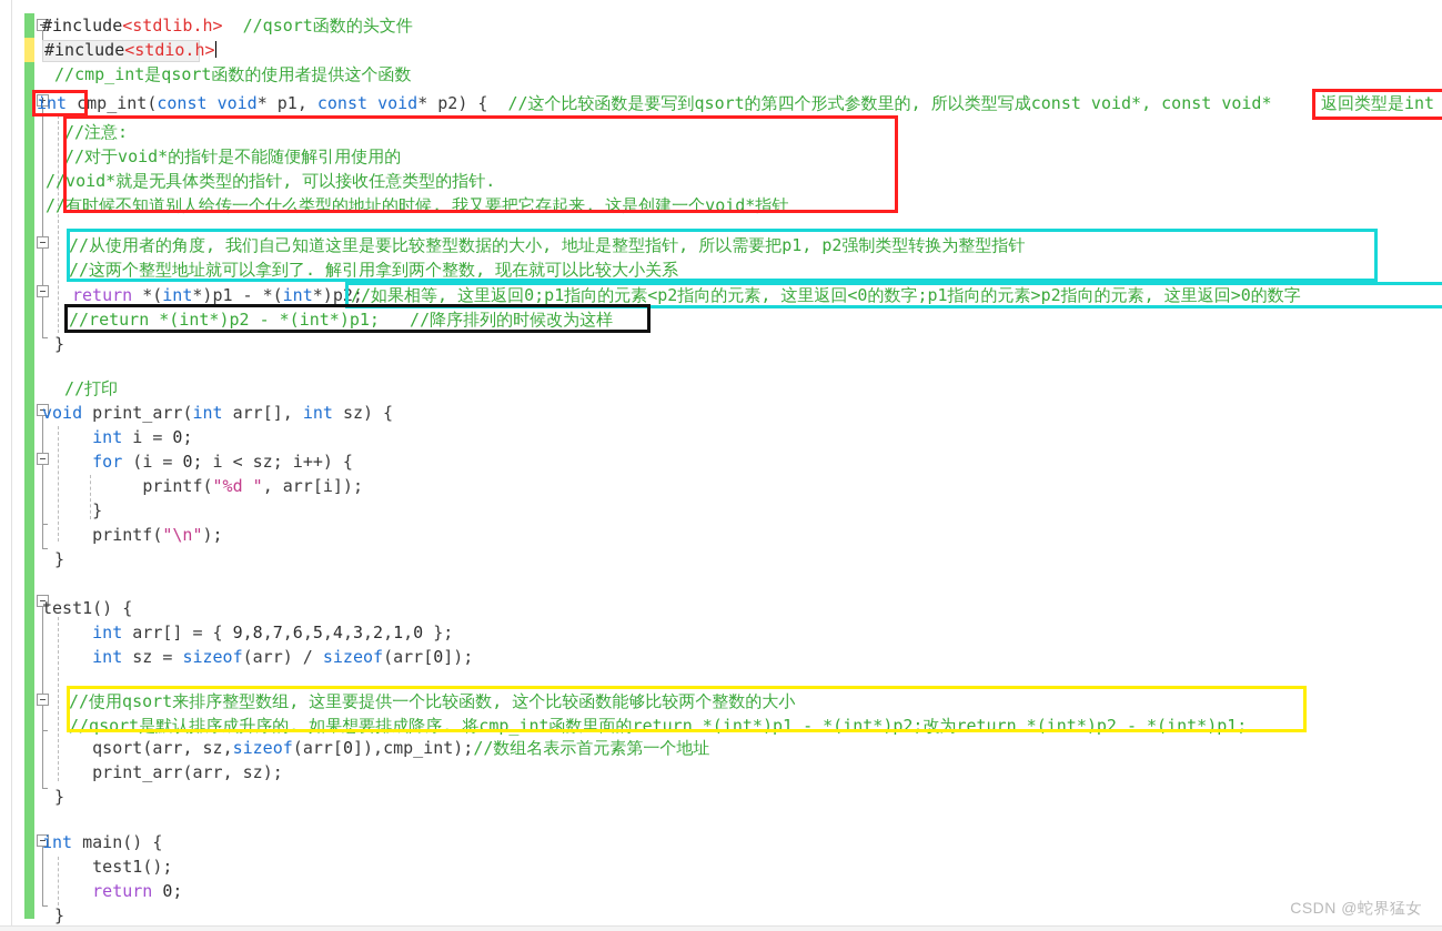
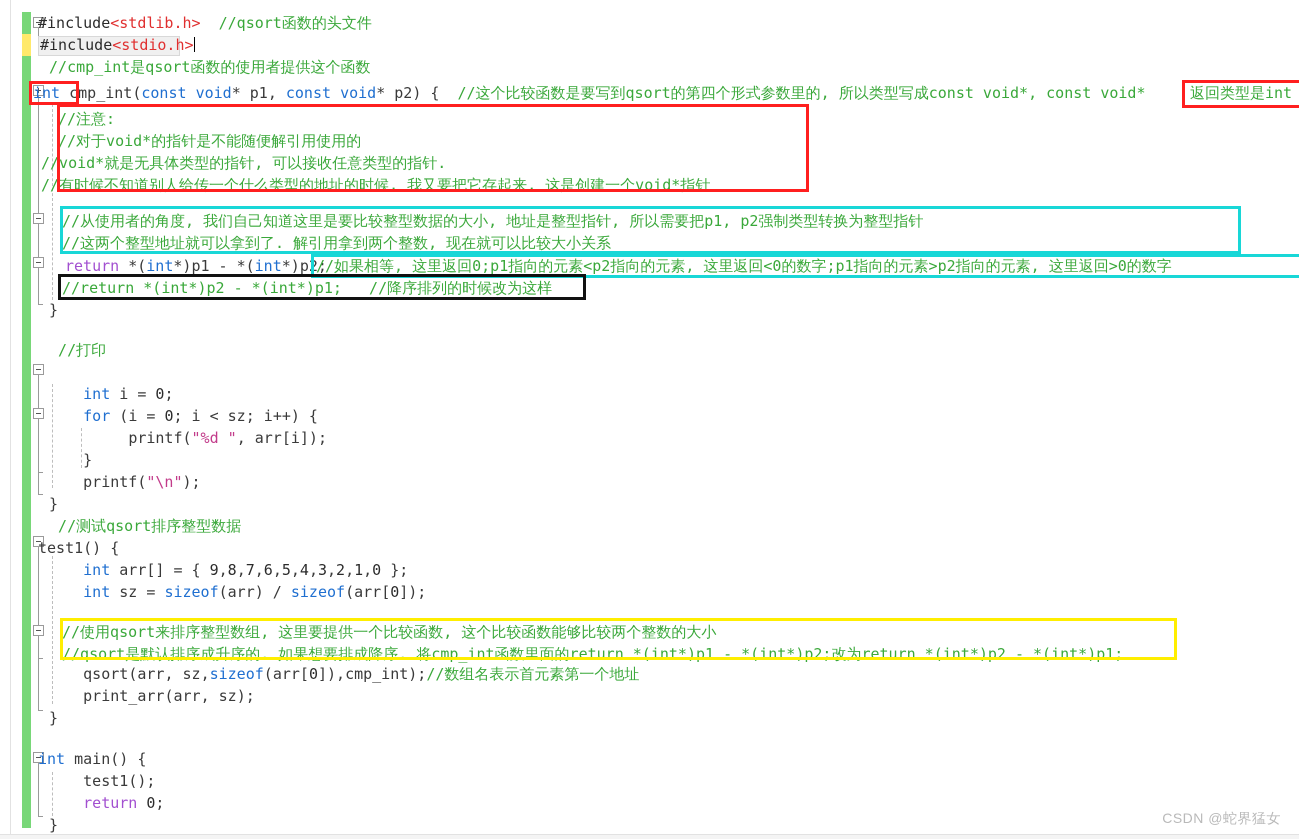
  #include<stdlib.h> //qsort函数的头文件
  #include<stdio.h>
  //cmp_int是qsort函数的使用者提供这个函数
  int cmp_int(const void* p1, const void* p2) { //这个比较函数是要写到qsort的第四个形式参数里的, 所以类型写成const void*, const void*
  返回类型是int
  //注意:
  //对于void*的指针是不能随便解引用使用的
  //void*就是无具体类型的指针, 可以接收任意类型的指针.
  //有时候不知道别人给传一个什么类型的地址的时候, 我又要把它存起来, 这是创建一个void*指针
  //从使用者的角度, 我们自己知道这里是要比较整型数据的大小, 地址是整型指针, 所以需要把p1, p2强制类型转换为整型指针
  //这两个整型地址就可以拿到了. 解引用拿到两个整数, 现在就可以比较大小关系
  return *(int*)p1 - *(int*)p2;
  //如果相等, 这里返回0;p1指向的元素<p2指向的元素, 这里返回<0的数字;p1指向的元素>p2指向的元素, 这里返回>0的数字
  //return *(int*)p2 - *(int*)p1; //降序排列的时候改为这样
  }
  //打印
- void print_arr(int arr[], int sz) {
  int i = 0;
  for (i = 0; i < sz; i++) {
  printf("%d ", arr[i]);
  }
  printf("\n");
  }
+ //测试qsort排序整型数据
  test1() {
  int arr[] = { 9,8,7,6,5,4,3,2,1,0 };
  int sz = sizeof(arr) / sizeof(arr[0]);
  //使用qsort来排序整型数组, 这里要提供一个比较函数, 这个比较函数能够比较两个整数的大小
  //qsort是默认排序成升序的. 如果想要排成降序. 将cmp_int函数里面的return *(int*)p1 - *(int*)p2;改为return *(int*)p2 - *(int*)p1;
  qsort(arr, sz,sizeof(arr[0]),cmp_int);//数组名表示首元素第一个地址
  print_arr(arr, sz);
  }
  int main() {
  test1();
  return 0;
  }
  CSDN @蛇界猛女
